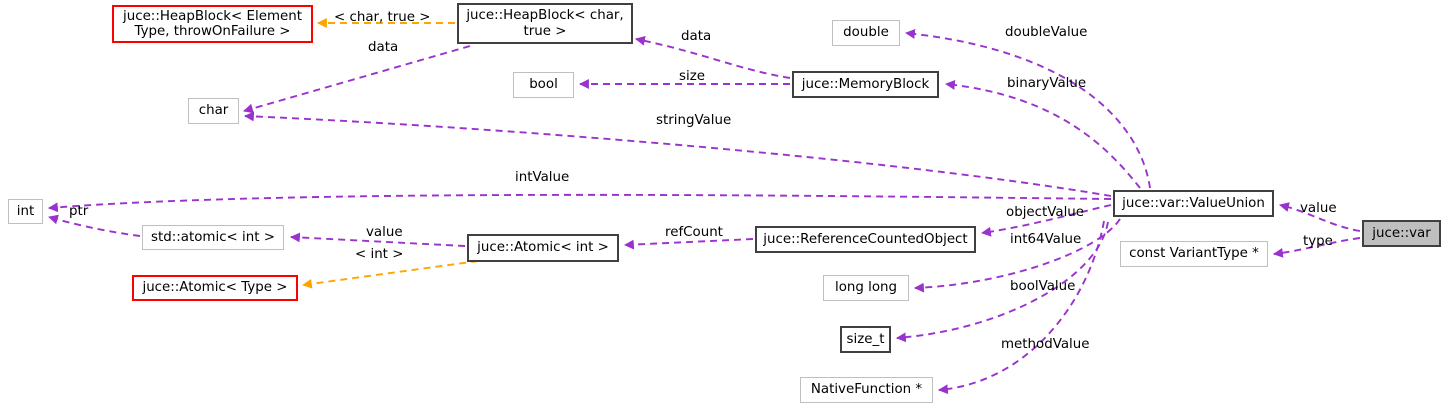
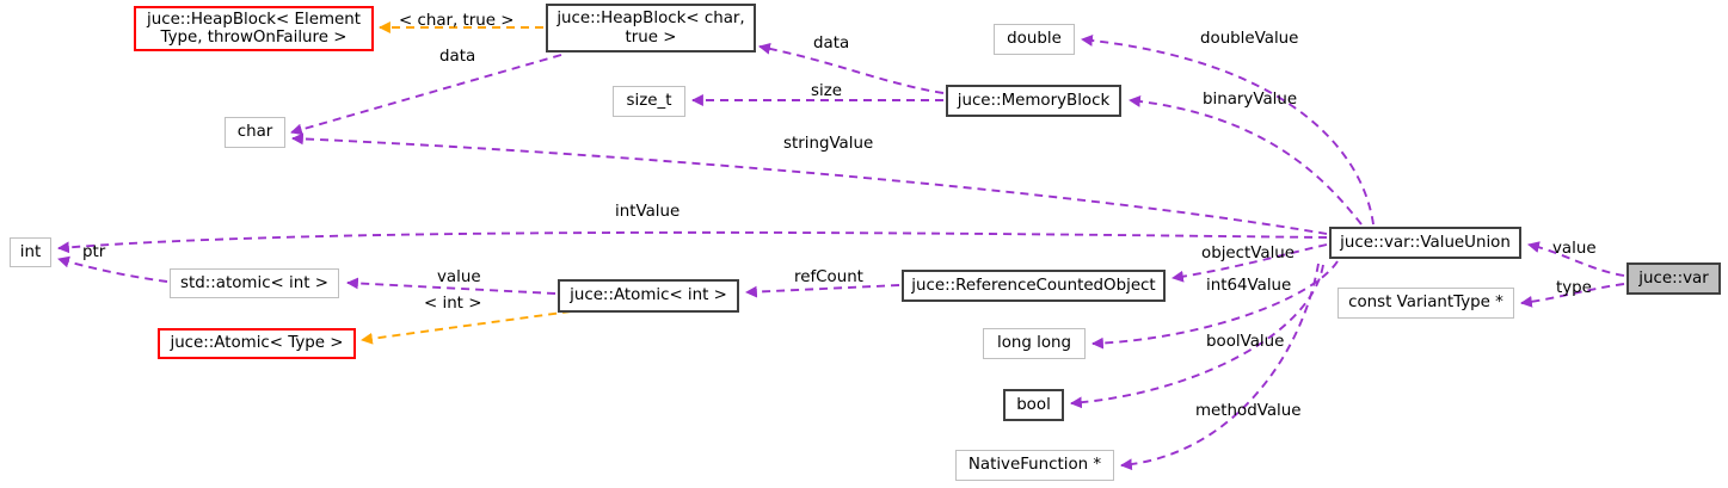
  juce::HeapBlock< Element
  Type, throwOnFailure >
  juce::HeapBlock< char,
  true >
  double
- bool
+ size_t
  juce::MemoryBlock
  char
  int
  juce::var::ValueUnion
  juce::var
  std::atomic< int >
  juce::ReferenceCountedObject
  juce::Atomic< int >
  const VariantType *
  juce::Atomic< Type >
  long long
- size_t
+ bool
  NativeFunction *
  < char, true >
  data
  data
  size
  doubleValue
  binaryValue
  stringValue
  intValue
  ptr
  value
  < int >
  refCount
  objectValue
  int64Value
  boolValue
  methodValue
  value
  type
